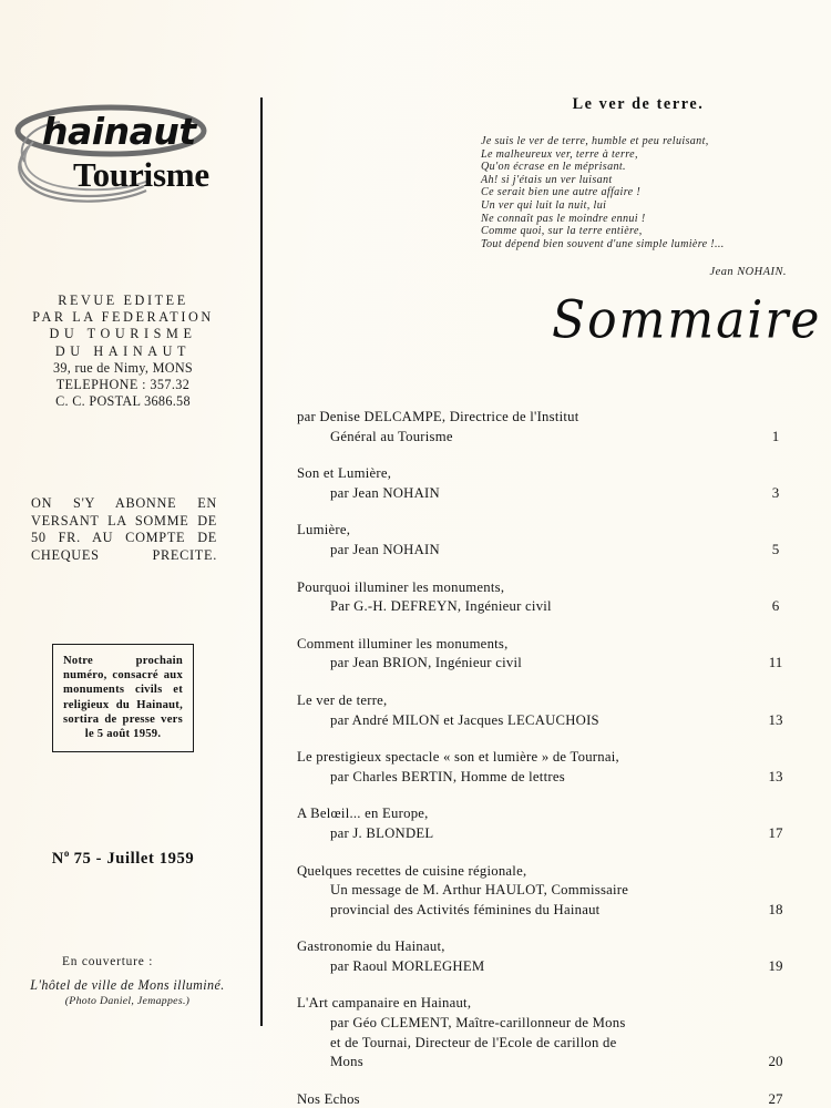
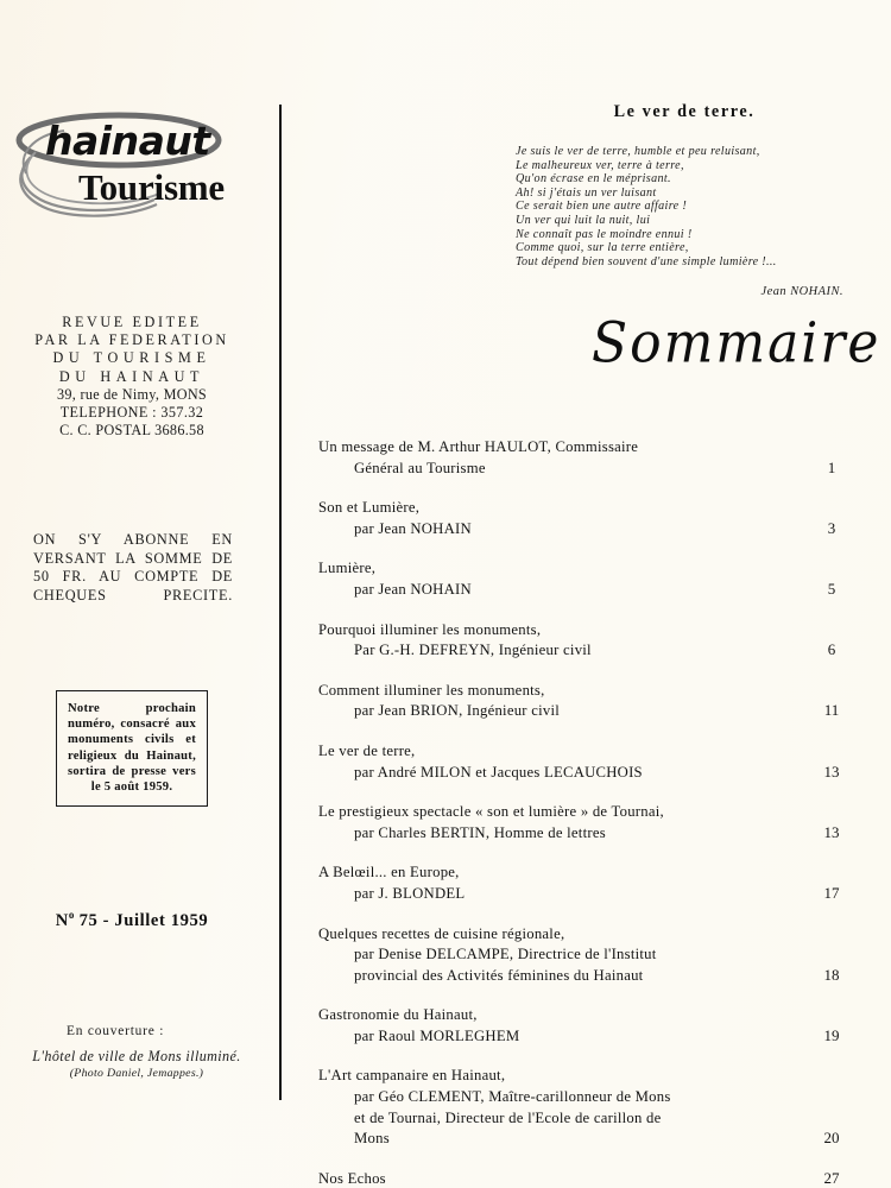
  hainaut
  Tourisme
  REVUE EDITEE
  PAR LA FEDERATION
  DU TOURISME
  DU HAINAUT
  39, rue de Nimy, MONS
  TELEPHONE : 357.32
  C. C. POSTAL 3686.58
  ON S'Y ABONNE EN VERSANT LA SOMME DE 50 FR. AU COMPTE DE CHEQUES PRECITE.
  Notre prochain numéro, consacré aux monuments civils et religieux du Hainaut, sortira de presse vers le 5 août 1959.
  No 75 - Juillet 1959
  En couverture :
  L'hôtel de ville de Mons illuminé.
  (Photo Daniel, Jemappes.)
  Le ver de terre.
  Je suis le ver de terre, humble et peu reluisant,
  Le malheureux ver, terre à terre,
  Qu'on écrase en le méprisant.
  Ah! si j'étais un ver luisant
  Ce serait bien une autre affaire !
  Un ver qui luit la nuit, lui
  Ne connaît pas le moindre ennui !
  Comme quoi, sur la terre entière,
  Tout dépend bien souvent d'une simple lumière !...
  Jean NOHAIN.
  Sommaire
- par Denise DELCAMPE, Directrice de l'Institut
+ Un message de M. Arthur HAULOT, Commissaire
  Général au Tourisme
  1
  Son et Lumière,
  par Jean NOHAIN
  3
  Lumière,
  par Jean NOHAIN
  5
  Pourquoi illuminer les monuments,
  Par G.-H. DEFREYN, Ingénieur civil
  6
  Comment illuminer les monuments,
  par Jean BRION, Ingénieur civil
  11
  Le ver de terre,
  par André MILON et Jacques LECAUCHOIS
  13
  Le prestigieux spectacle « son et lumière » de Tournai,
  par Charles BERTIN, Homme de lettres
  13
  A Belœil... en Europe,
  par J. BLONDEL
  17
  Quelques recettes de cuisine régionale,
- Un message de M. Arthur HAULOT, Commissaire
+ par Denise DELCAMPE, Directrice de l'Institut
  provincial des Activités féminines du Hainaut
  18
  Gastronomie du Hainaut,
  par Raoul MORLEGHEM
  19
  L'Art campanaire en Hainaut,
  par Géo CLEMENT, Maître-carillonneur de Mons
  et de Tournai, Directeur de l'Ecole de carillon de
  Mons
  20
  Nos Echos
  27
